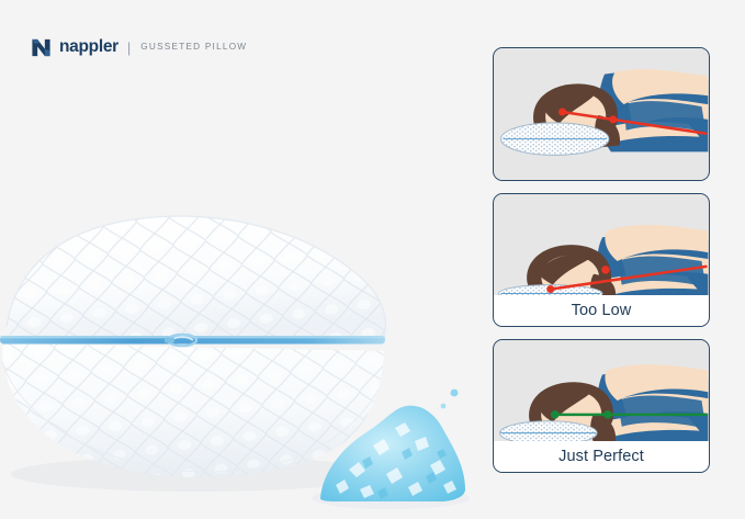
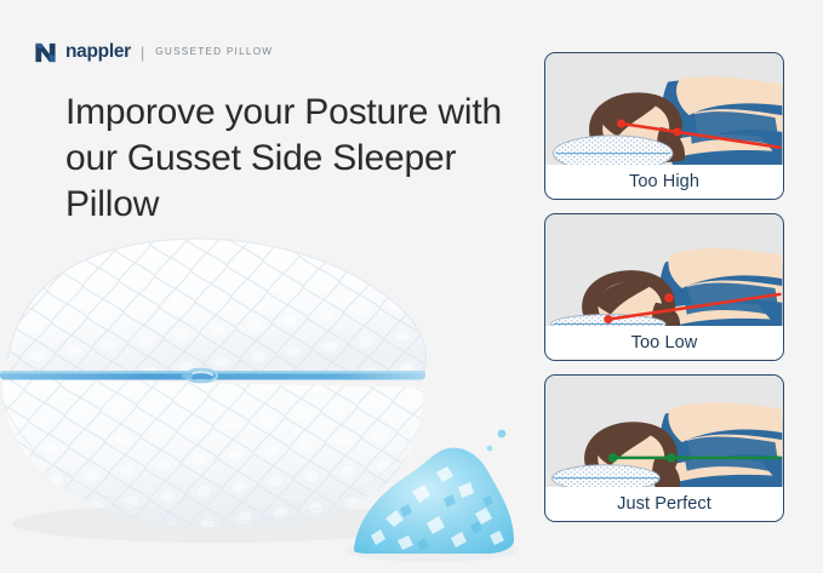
  nappler
  |
  GUSSETED PILLOW
+ Imporove your Posture with our Gusset Side Sleeper Pillow
+ Too High
  Too Low
  Just Perfect
